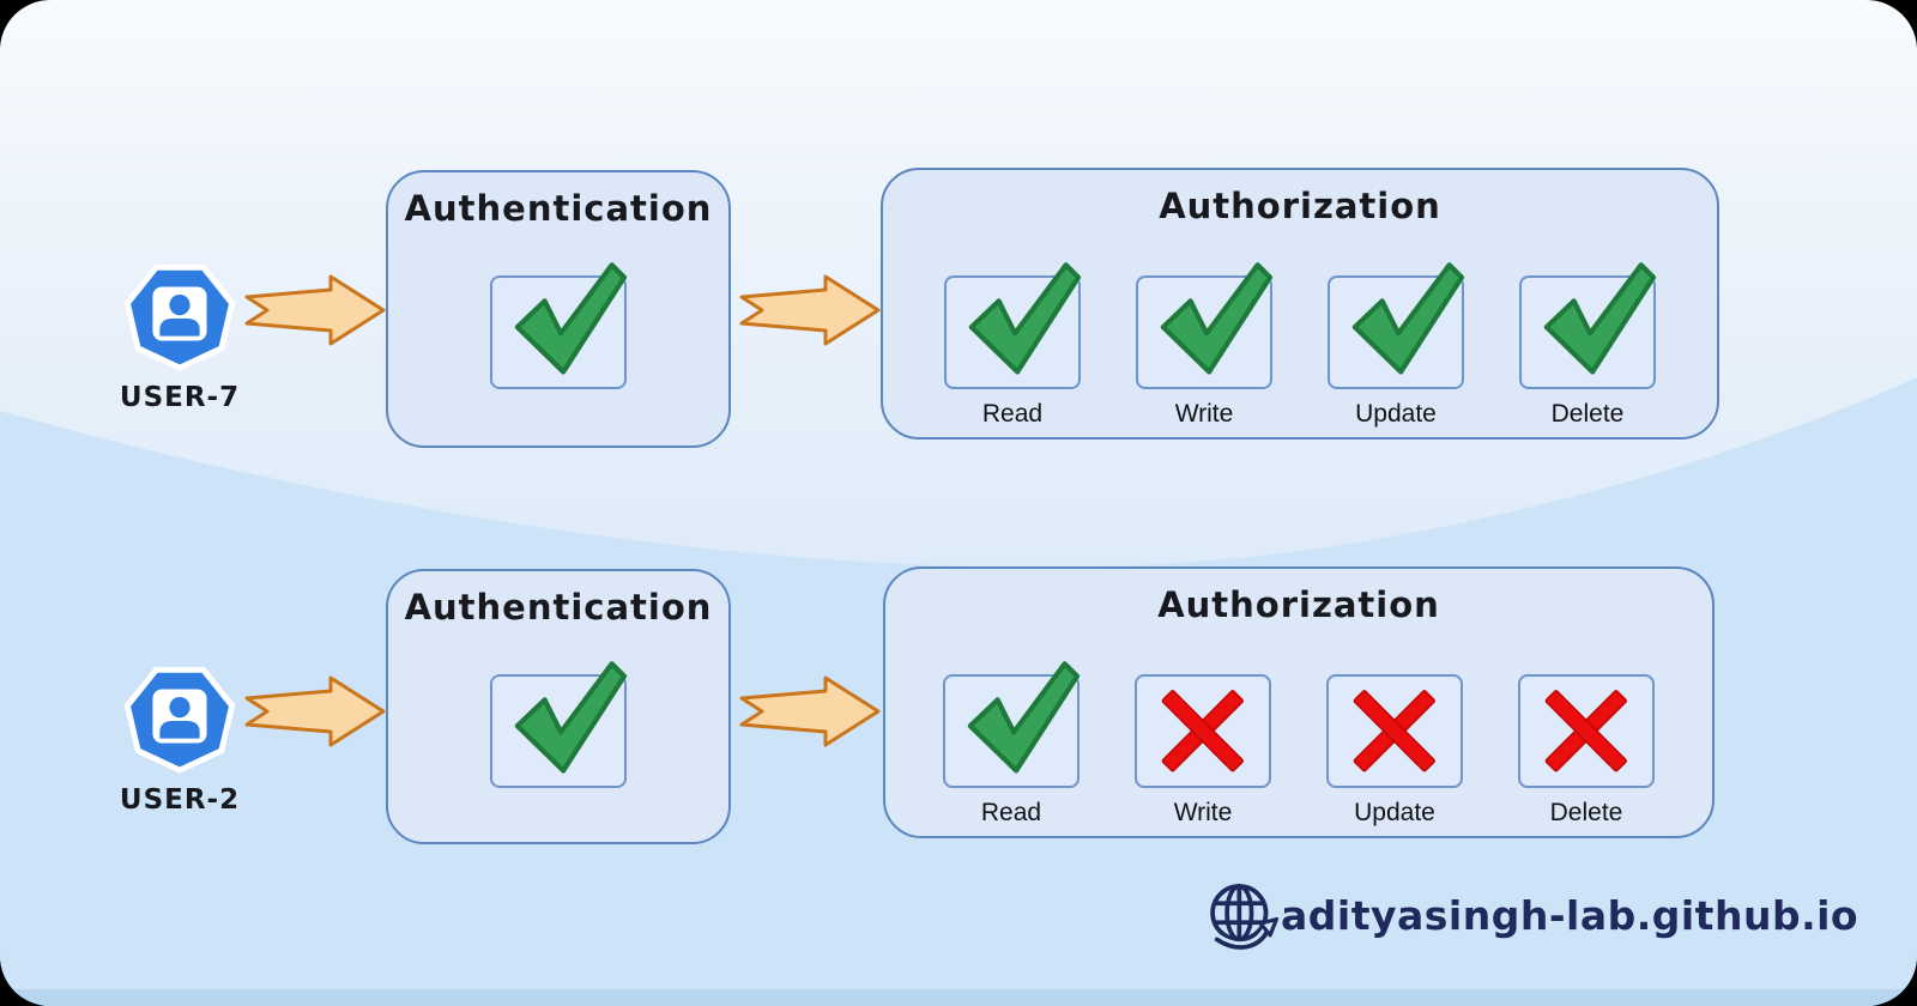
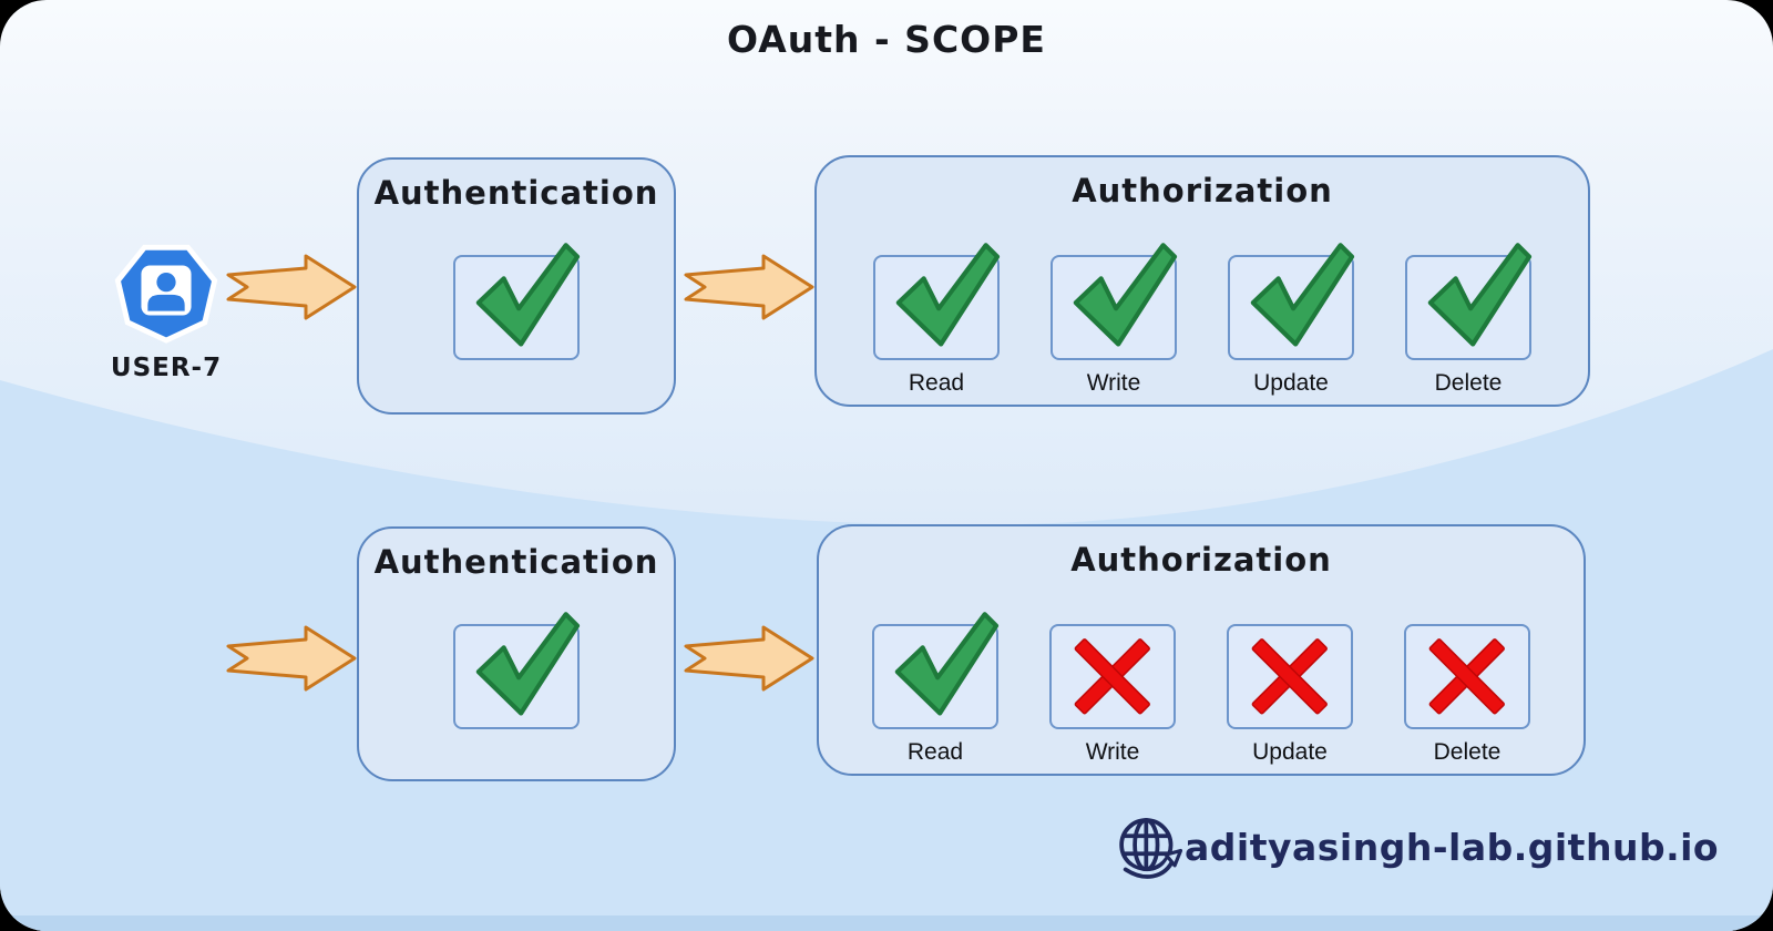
+ OAuth - SCOPE
  USER-7
  Authentication
  Authorization
  Read
  Write
  Update
  Delete
- USER-2
  Authentication
  Authorization
  Read
  Write
  Update
  Delete
  adityasingh-lab.github.io
